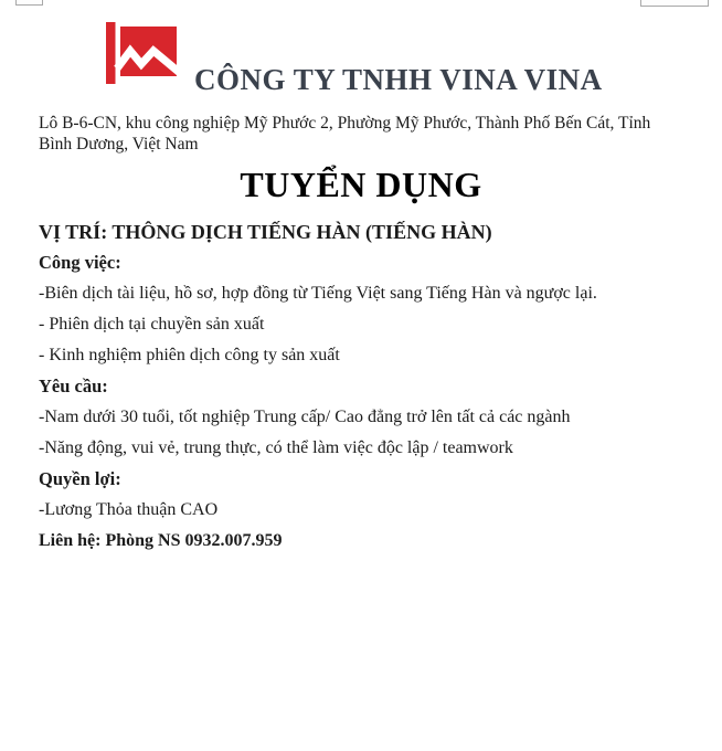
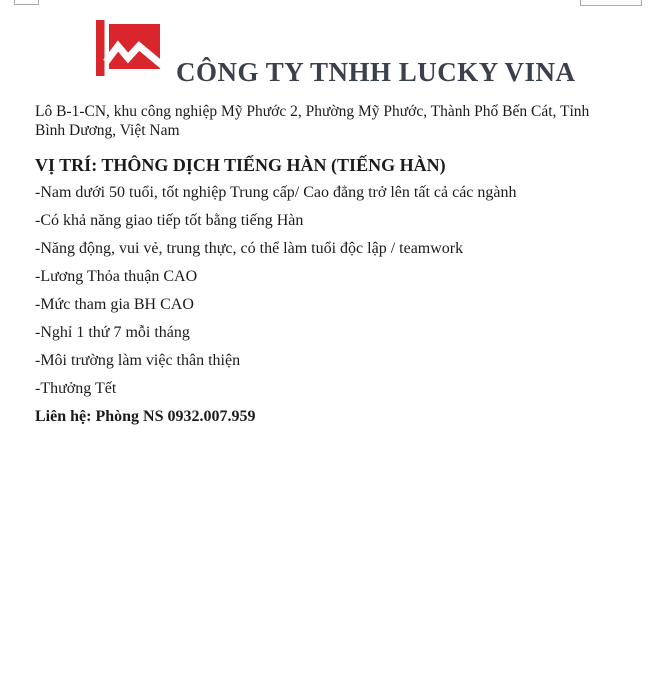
- CÔNG TY TNHH VINA VINA
+ CÔNG TY TNHH LUCKY VINA
- Lô B-6-CN, khu công nghiệp Mỹ Phước 2, Phường Mỹ Phước, Thành Phố Bến Cát, Tỉnh Bình Dương, Việt Nam
+ Lô B-1-CN, khu công nghiệp Mỹ Phước 2, Phường Mỹ Phước, Thành Phố Bến Cát, Tỉnh Bình Dương, Việt Nam
- TUYỂN DỤNG
  VỊ TRÍ: THÔNG DỊCH TIẾNG HÀN (TIẾNG HÀN)
- Công việc:
- -Biên dịch tài liệu, hồ sơ, hợp đồng từ Tiếng Việt sang Tiếng Hàn và ngược lại.
- - Phiên dịch tại chuyền sản xuất
- - Kinh nghiệm phiên dịch công ty sản xuất
- Yêu cầu:
- -Nam dưới 30 tuổi, tốt nghiệp Trung cấp/ Cao đẳng trở lên tất cả các ngành
+ -Nam dưới 50 tuổi, tốt nghiệp Trung cấp/ Cao đẳng trở lên tất cả các ngành
+ -Có khả năng giao tiếp tốt bằng tiếng Hàn
- -Năng động, vui vẻ, trung thực, có thể làm việc độc lập / teamwork
+ -Năng động, vui vẻ, trung thực, có thể làm tuổi độc lập / teamwork
- Quyền lợi:
  -Lương Thỏa thuận CAO
+ -Mức tham gia BH CAO
+ -Nghỉ 1 thứ 7 mỗi tháng
+ -Môi trường làm việc thân thiện
+ -Thưởng Tết
  Liên hệ: Phòng NS 0932.007.959
